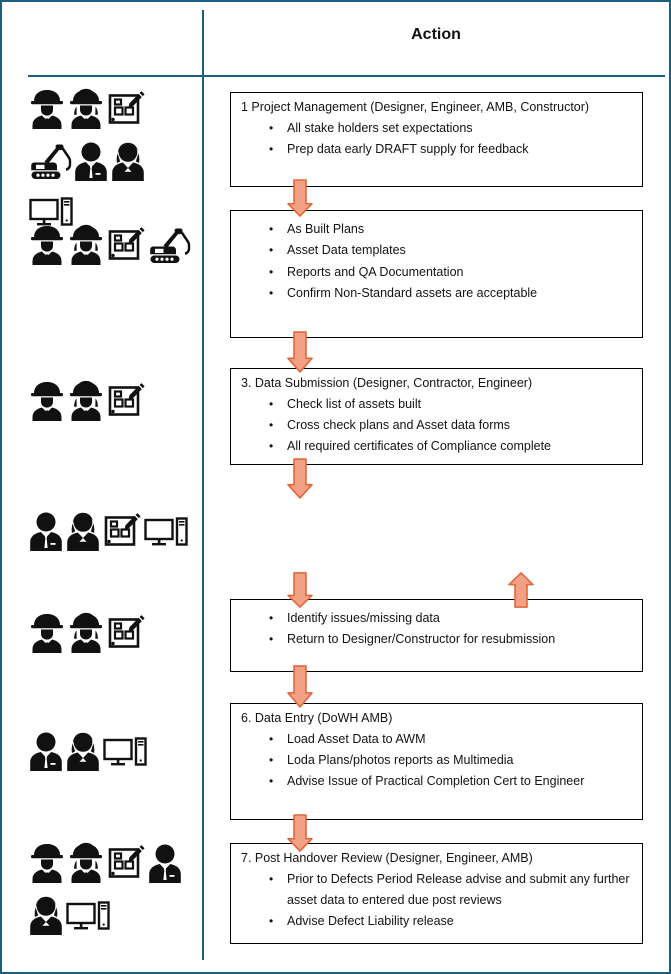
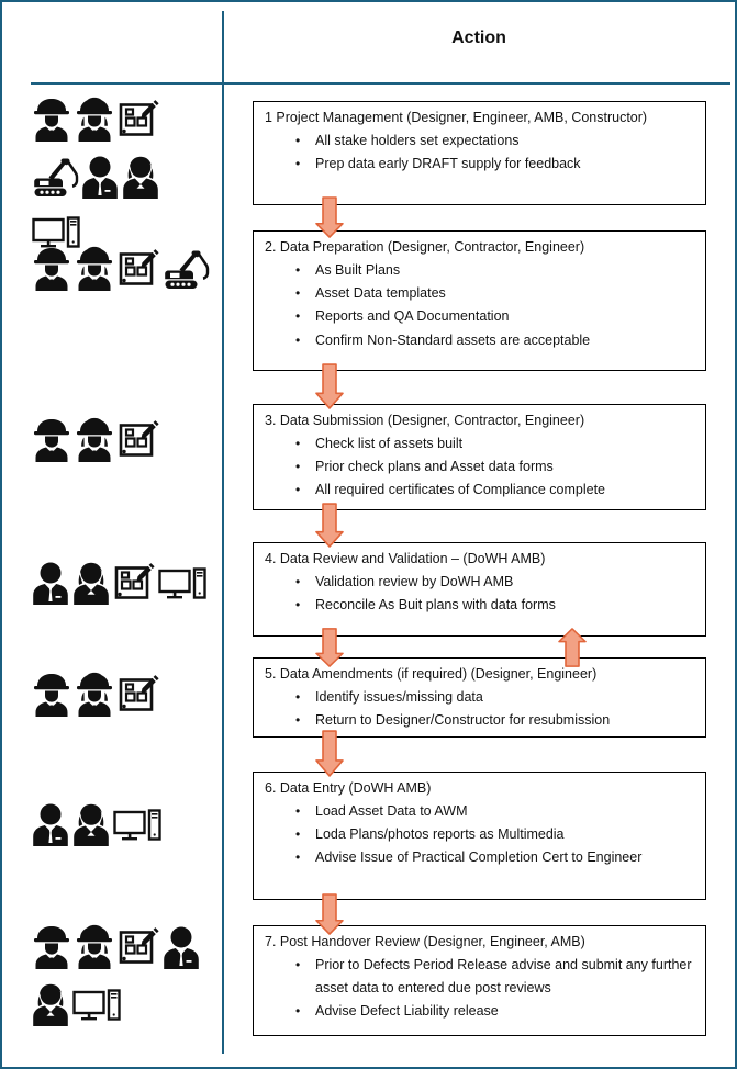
  Action
  1 Project Management (Designer, Engineer, AMB, Constructor)
  All stake holders set expectations
  Prep data early DRAFT supply for feedback
+ 2. Data Preparation (Designer, Contractor, Engineer)
  As Built Plans
  Asset Data templates
  Reports and QA Documentation
  Confirm Non-Standard assets are acceptable
  3. Data Submission (Designer, Contractor, Engineer)
  Check list of assets built
- Cross check plans and Asset data forms
+ Prior check plans and Asset data forms
  All required certificates of Compliance complete
+ 4. Data Review and Validation – (DoWH AMB)
+ Validation review by DoWH AMB
+ Reconcile As Buit plans with data forms
+ 5. Data Amendments (if required) (Designer, Engineer)
  Identify issues/missing data
  Return to Designer/Constructor for resubmission
  6. Data Entry (DoWH AMB)
  Load Asset Data to AWM
  Loda Plans/photos reports as Multimedia
  Advise Issue of Practical Completion Cert to Engineer
  7. Post Handover Review (Designer, Engineer, AMB)
  Prior to Defects Period Release advise and submit any further asset data to entered due post reviews
  Advise Defect Liability release
